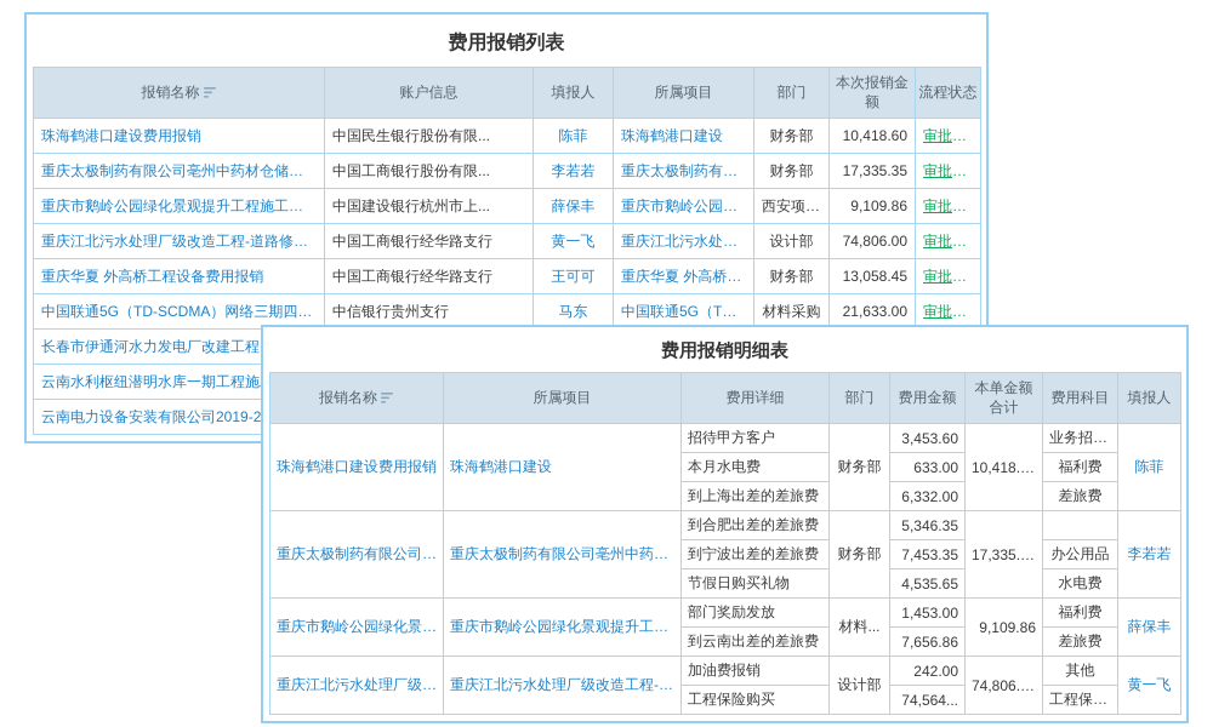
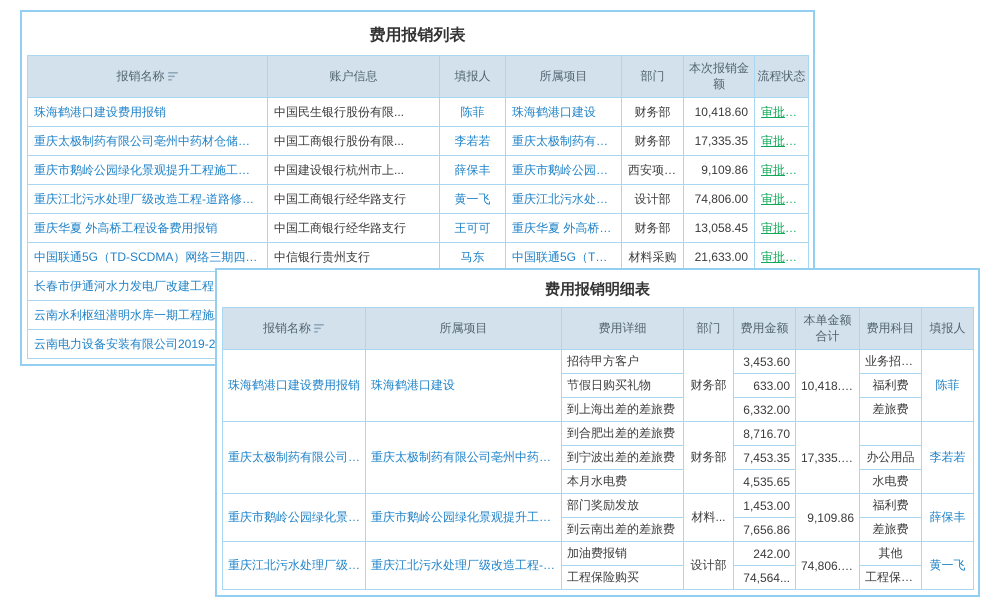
  费用报销列表
  报销名称	账户信息	填报人	所属项目	部门	本次报销金额	流程状态
  珠海鹤港口建设费用报销	中国民生银行股份有限...	陈菲	珠海鹤港口建设	财务部	10,418.60	审批通过
  重庆太极制药有限公司亳州中药材仓储物流	中国工商银行股份有限...	李若若	重庆太极制药有限公	财务部	17,335.35	审批通过
  重庆市鹅岭公园绿化景观提升工程施工费用	中国建设银行杭州市上...	薛保丰	重庆市鹅岭公园绿化	西安项目部	9,109.86	审批通过
  重庆江北污水处理厂级改造工程-道路修复工	中国工商银行经华路支行	黄一飞	重庆江北污水处理厂	设计部	74,806.00	审批通过
  重庆华夏 外高桥工程设备费用报销	中国工商银行经华路支行	王可可	重庆华夏 外高桥工程	财务部	13,058.45	审批通过
  中国联通5G（TD-SCDMA）网络三期四川工	中信银行贵州支行	马东	中国联通5G（TD-SC	材料采购	21,633.00	审批通过
  长春市伊通河水力发电厂改建工程
  云南水利枢纽潜明水库一期工程施
  云南电力设备安装有限公司2019-2
  费用报销明细表
  报销名称	所属项目	费用详细	部门	费用金额	本单金额合计	费用科目	填报人
  珠海鹤港口建设费用报销	珠海鹤港口建设	招待甲方客户	财务部	3,453.60	10,418.60	业务招待费	陈菲
- 本月水电费	633.00	福利费
+ 节假日购买礼物	633.00	福利费
  到上海出差的差旅费	6,332.00	差旅费
- 重庆太极制药有限公司亳	重庆太极制药有限公司亳州中药材仓	到合肥出差的差旅费	财务部	5,346.35	17,335.35		李若若
+ 重庆太极制药有限公司亳	重庆太极制药有限公司亳州中药材仓	到合肥出差的差旅费	财务部	8,716.70	17,335.35		李若若
  到宁波出差的差旅费	7,453.35	办公用品
- 节假日购买礼物	4,535.65	水电费
+ 本月水电费	4,535.65	水电费
  重庆市鹅岭公园绿化景观	重庆市鹅岭公园绿化景观提升工程施	部门奖励发放	材料...	1,453.00	9,109.86	福利费	薛保丰
  到云南出差的差旅费	7,656.86	差旅费
  重庆江北污水处理厂级改	重庆江北污水处理厂级改造工程-道路	加油费报销	设计部	242.00	74,806.00	其他	黄一飞
  工程保险购买	74,564...	工程保险费
